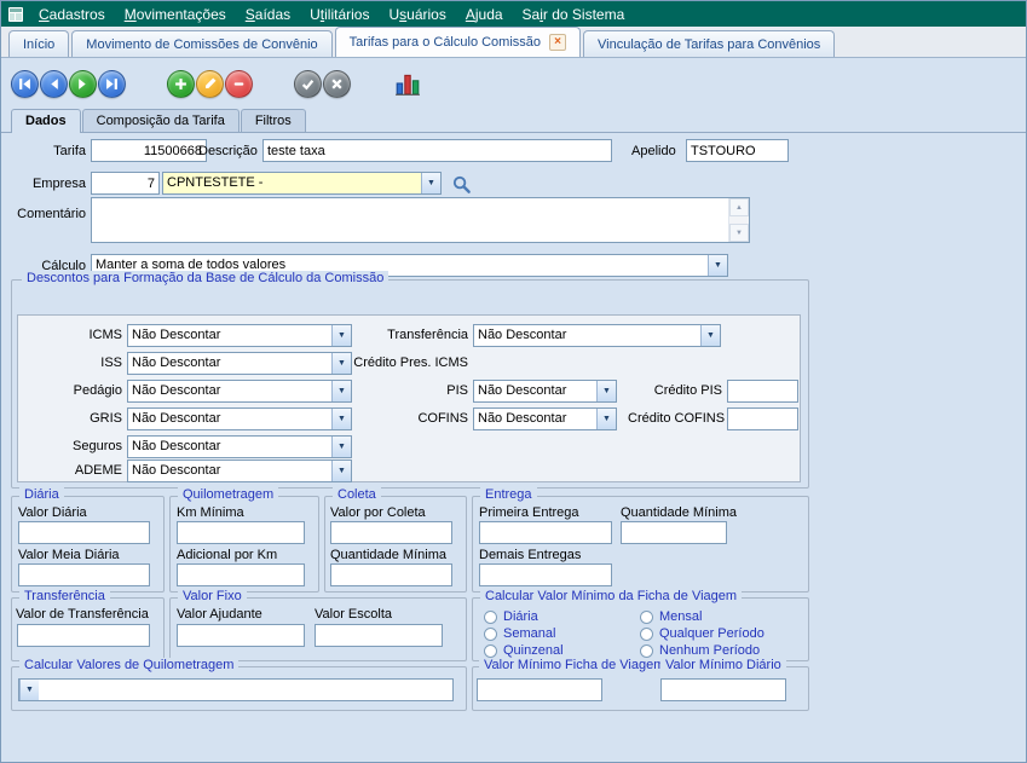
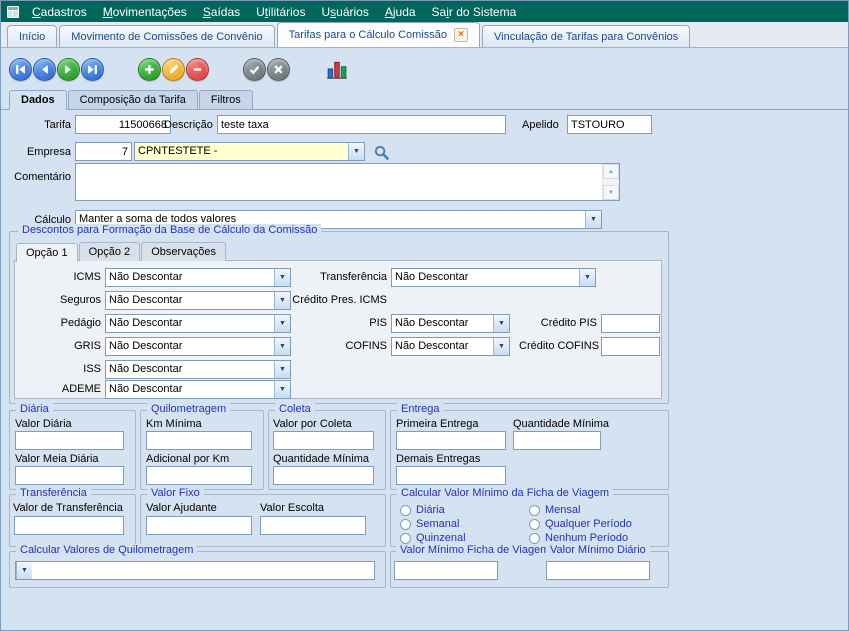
  Cadastros
  Movimentações
  Saídas
  Utilitários
  Usuários
  Ajuda
  Sair do Sistema
  Início
  Movimento de Comissões de Convênio
  Tarifas para o Cálculo Comissão
  ×
  Vinculação de Tarifas para Convênios
  Dados
  Composição da Tarifa
  Filtros
  Tarifa
  11500668
  Descrição
  teste taxa
  Apelido
  TSTOURO
  Empresa
  7
  CPNTESTETE -
  Comentário
  Cálculo
  Manter a soma de todos valores
  Descontos para Formação da Base de Cálculo da Comissão
+ Opção 1
+ Opção 2
+ Observações
  ICMS
  Não Descontar
- ISS
+ Seguros
  Não Descontar
  Pedágio
  Não Descontar
  GRIS
  Não Descontar
- Seguros
+ ISS
  Não Descontar
  ADEME
  Não Descontar
  Transferência
  Não Descontar
  Crédito Pres. ICMS
  PIS
  Não Descontar
  Crédito PIS
  COFINS
  Não Descontar
  Crédito COFINS
  Diária
  Valor Diária
  Valor Meia Diária
  Quilometragem
  Km Mínima
  Adicional por Km
  Coleta
  Valor por Coleta
  Quantidade Mínima
  Entrega
  Primeira Entrega
  Quantidade Mínima
  Demais Entregas
  Transferência
  Valor de Transferência
  Valor Fixo
  Valor Ajudante
  Valor Escolta
  Calcular Valor Mínimo da Ficha de Viagem
  Diária
  Semanal
  Quinzenal
  Mensal
  Qualquer Período
  Nenhum Período
  Calcular Valores de Quilometragem
  Valor Mínimo Ficha de Viagem
  Valor Mínimo Diário
